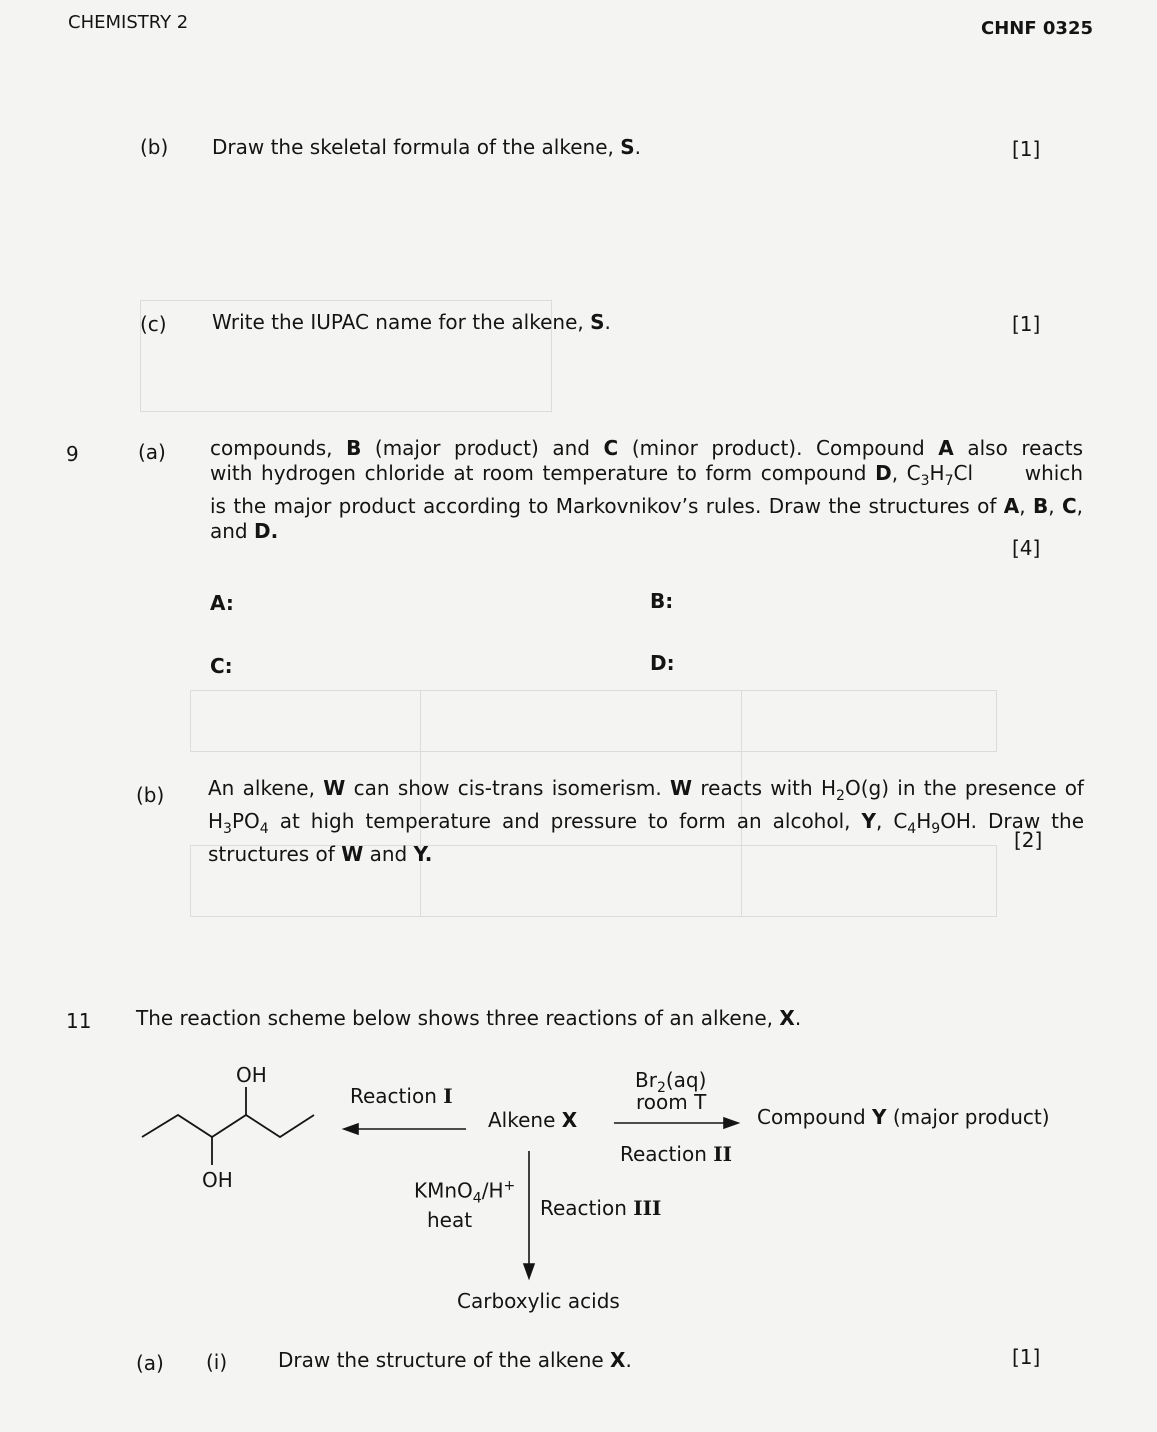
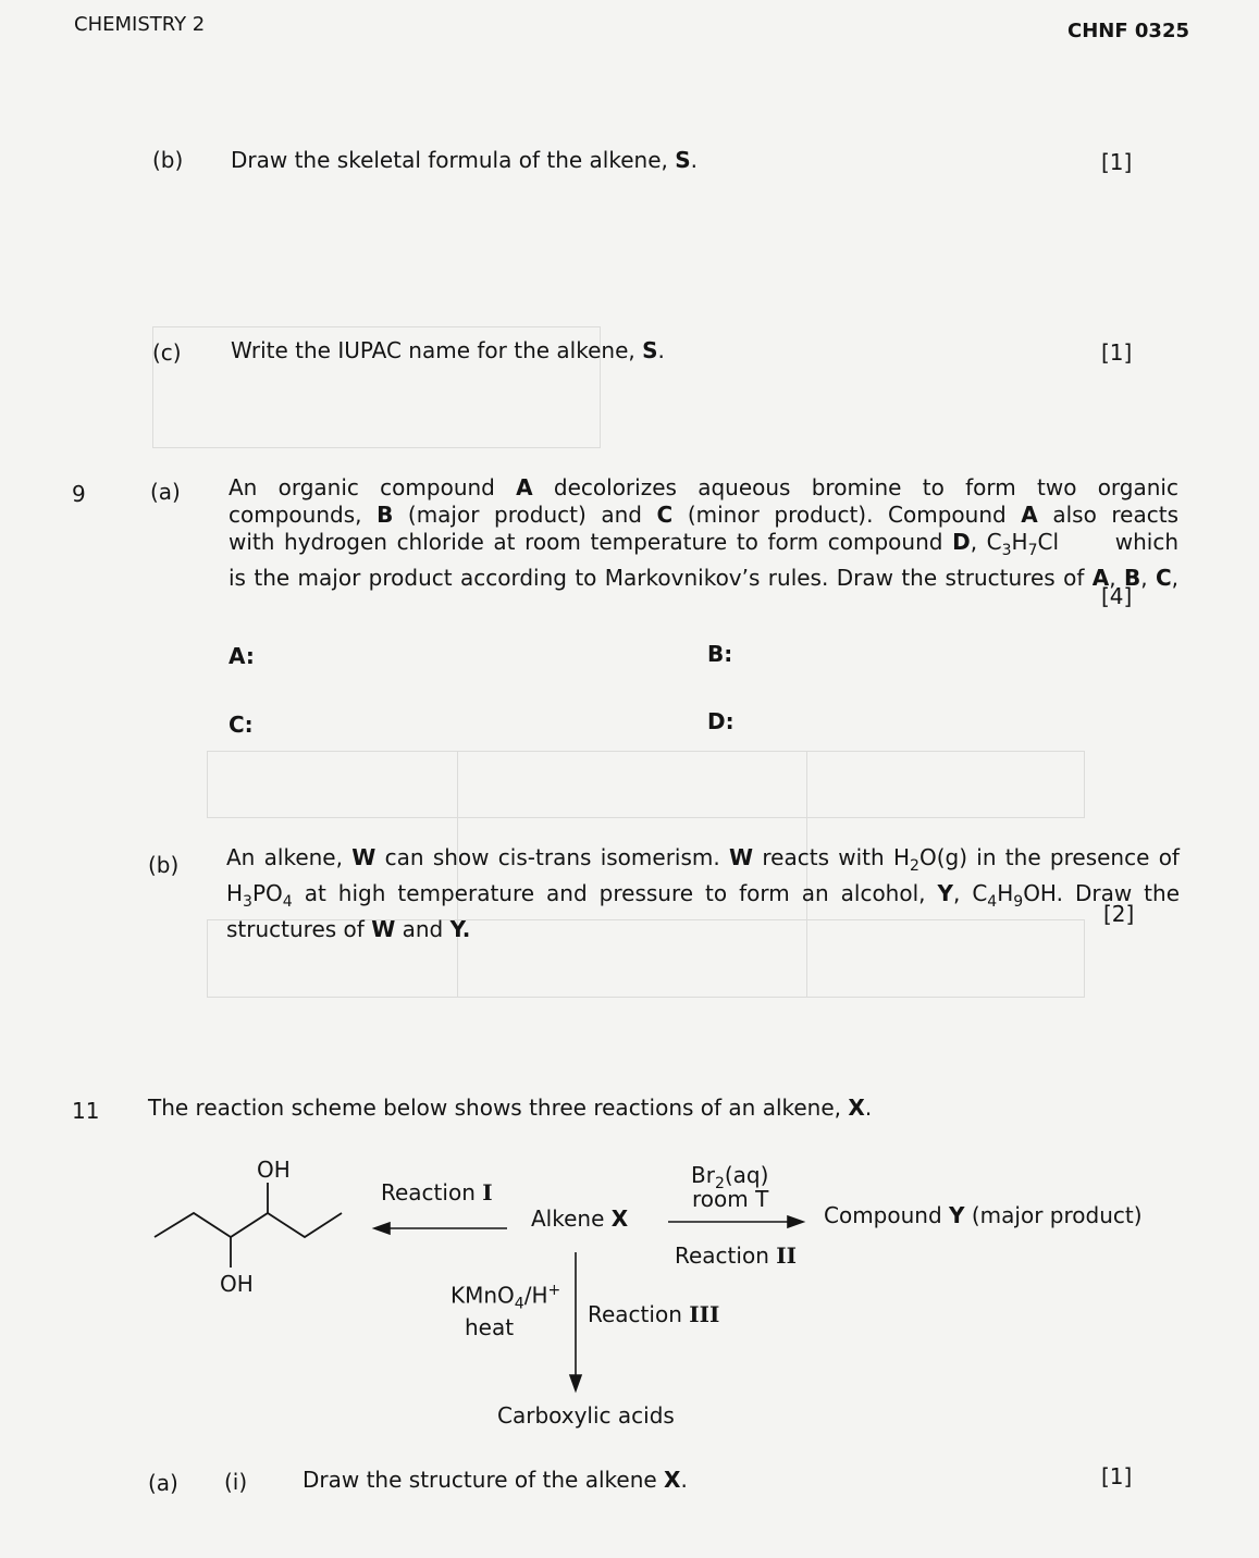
  CHEMISTRY 2
  CHNF 0325
  (b)
  Draw the skeletal formula of the alkene, S.
  [1]
  (c)
  Write the IUPAC name for the alkene, S.
  [1]
  9
  (a)
+ An organic compound A decolorizes aqueous bromine to form two organic
  compounds, B (major product) and C (minor product). Compound A also reacts
  with hydrogen chloride at room temperature to form compound D, C3H7Cl which
  is the major product according to Markovnikov’s rules. Draw the structures of A, B, C,
- and D.
  [4]
  A:
  B:
  C:
  D:
  (b)
  An alkene, W can show cis-trans isomerism. W reacts with H2O(g) in the presence of
  H3PO4 at high temperature and pressure to form an alcohol, Y, C4H9OH. Draw the
  structures of W and Y.
  [2]
  11
  The reaction scheme below shows three reactions of an alkene, X.
  OH
  OH
  Reaction I
  Alkene X
  Br2(aq)
  room T
  Compound Y (major product)
  Reaction II
  KMnO4/H+
  heat
  Reaction III
  Carboxylic acids
  (a)
  (i)
  Draw the structure of the alkene X.
  [1]
